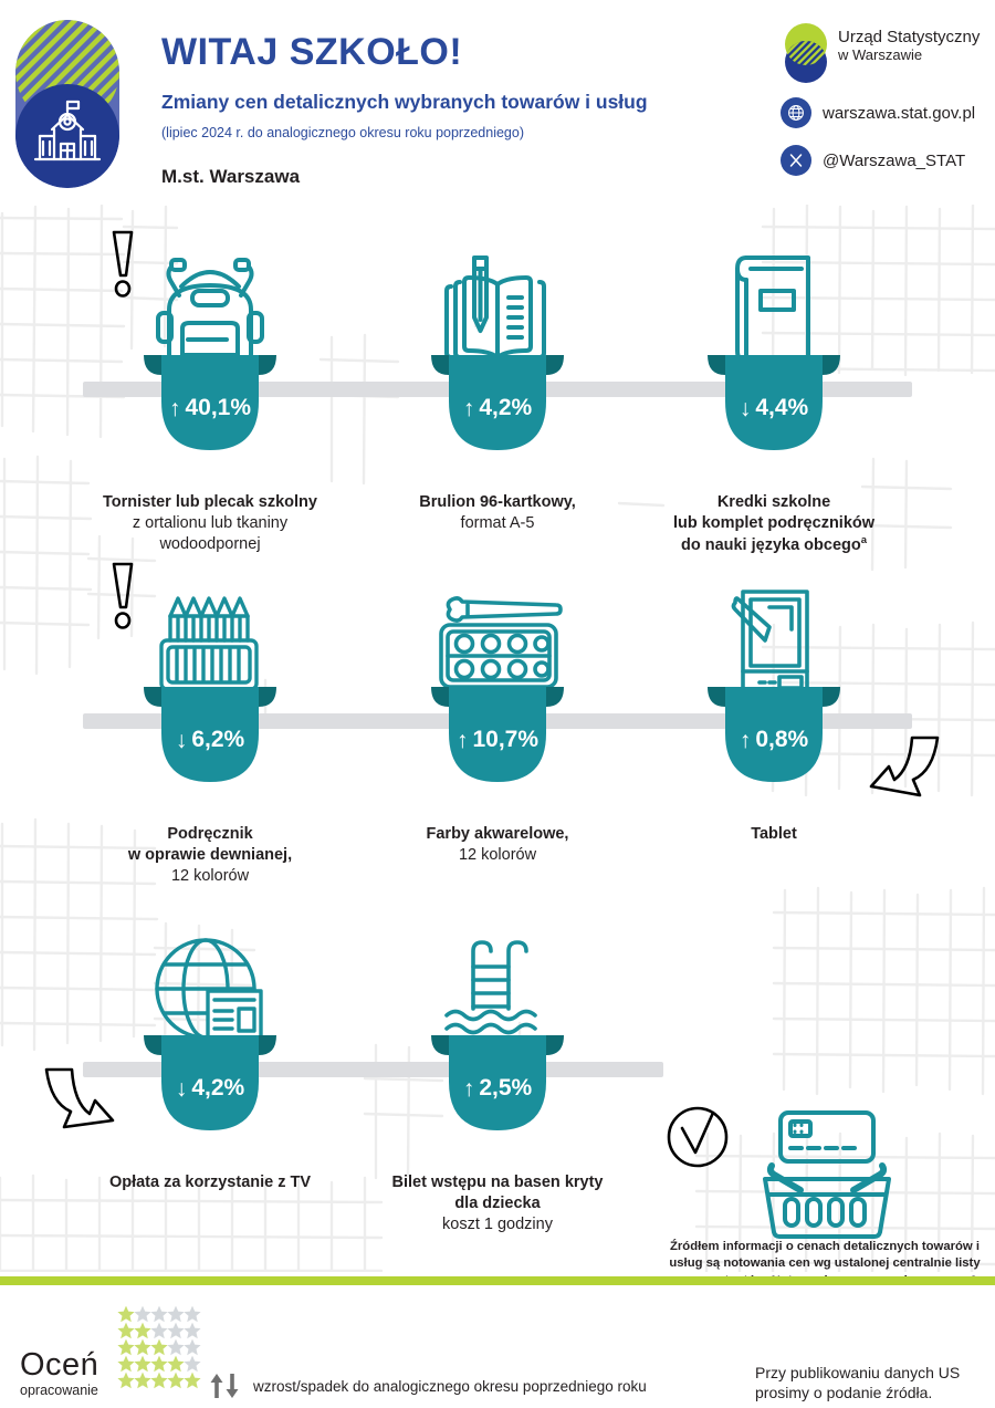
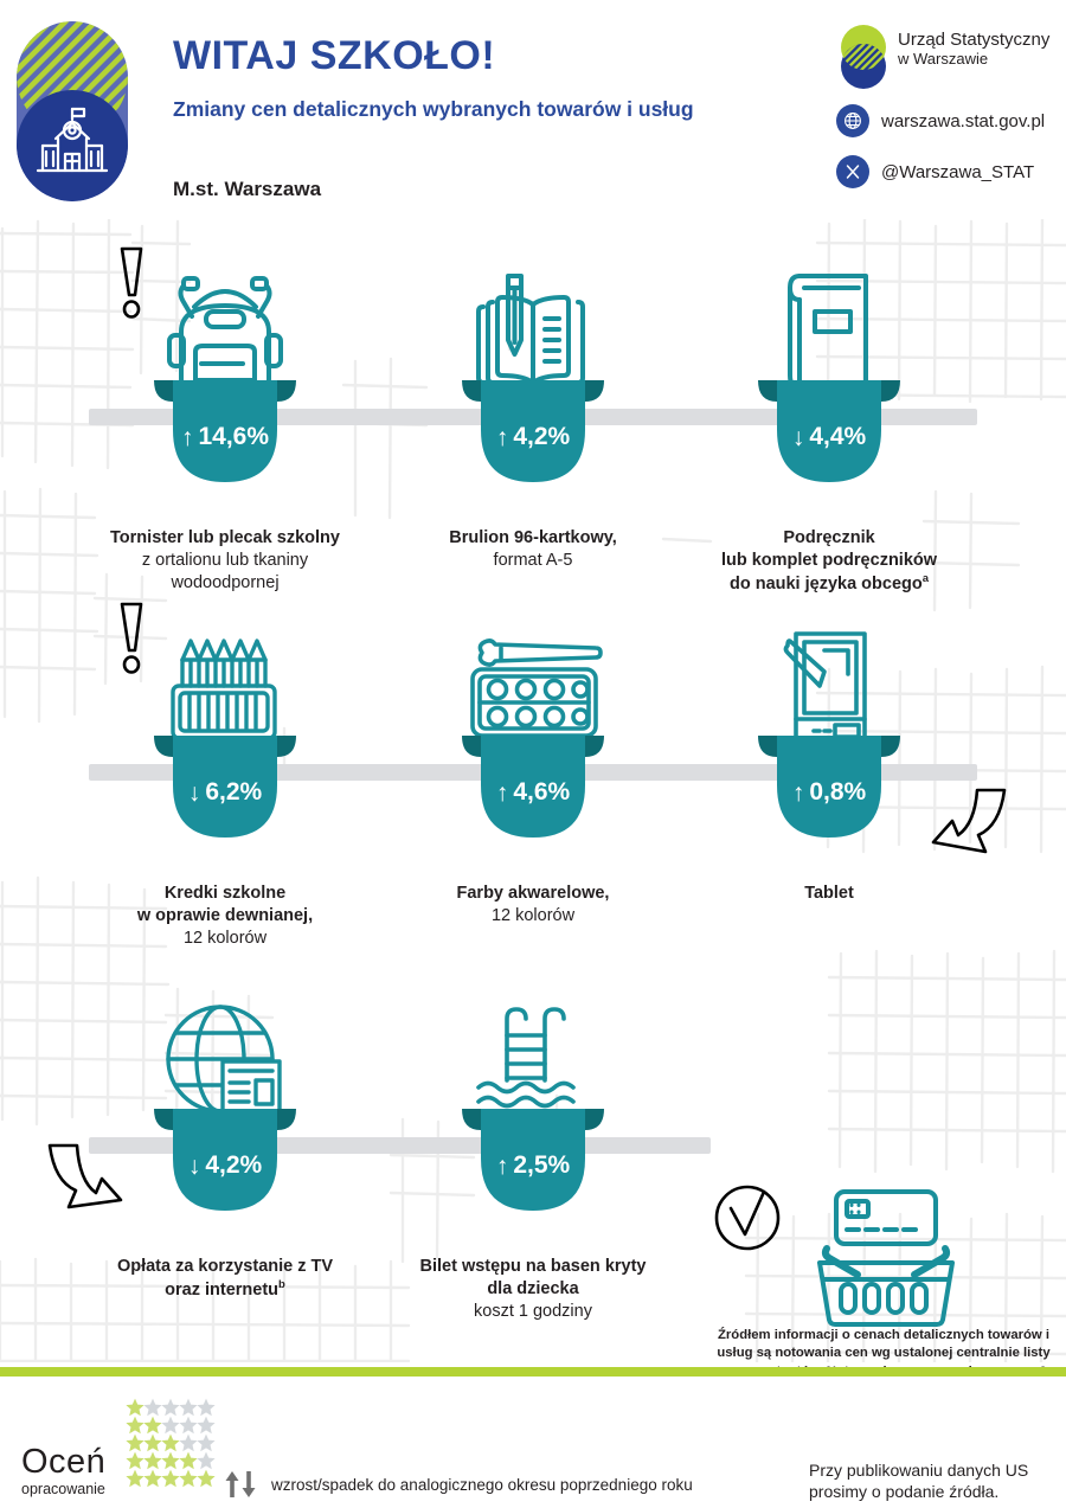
  WITAJ SZKOŁO!
  Zmiany cen detalicznych wybranych towarów i usług
- (lipiec 2024 r. do analogicznego okresu roku poprzedniego)
  M.st. Warszawa
  Urząd Statystyczny
  w Warszawie
  warszawa.stat.gov.pl
  @Warszawa_STAT
  ↑
- 40,1%
+ 14,6%
  Tornister lub plecak szkolny
  z ortalionu lub tkaniny
  wodoodpornej
  ↑
  4,2%
  Brulion 96-kartkowy,
  format A-5
  ↓
  4,4%
- Kredki szkolne
+ Podręcznik
  lub komplet podręczników
  do nauki języka obcegoa
  ↓
  6,2%
- Podręcznik
+ Kredki szkolne
  w oprawie dewnianej,
  12 kolorów
  ↑
- 10,7%
+ 4,6%
  Farby akwarelowe,
  12 kolorów
  ↑
  0,8%
  Tablet
  ↓
  4,2%
  Opłata za korzystanie z TV
+ oraz internetub
  ↑
  2,5%
  Bilet wstępu na basen kryty
  dla dziecka
  koszt 1 godziny
  Oceń
  opracowanie
  wzrost/spadek do analogicznego okresu poprzedniego roku
  Przy publikowaniu danych US
  prosimy o podanie źródła.
